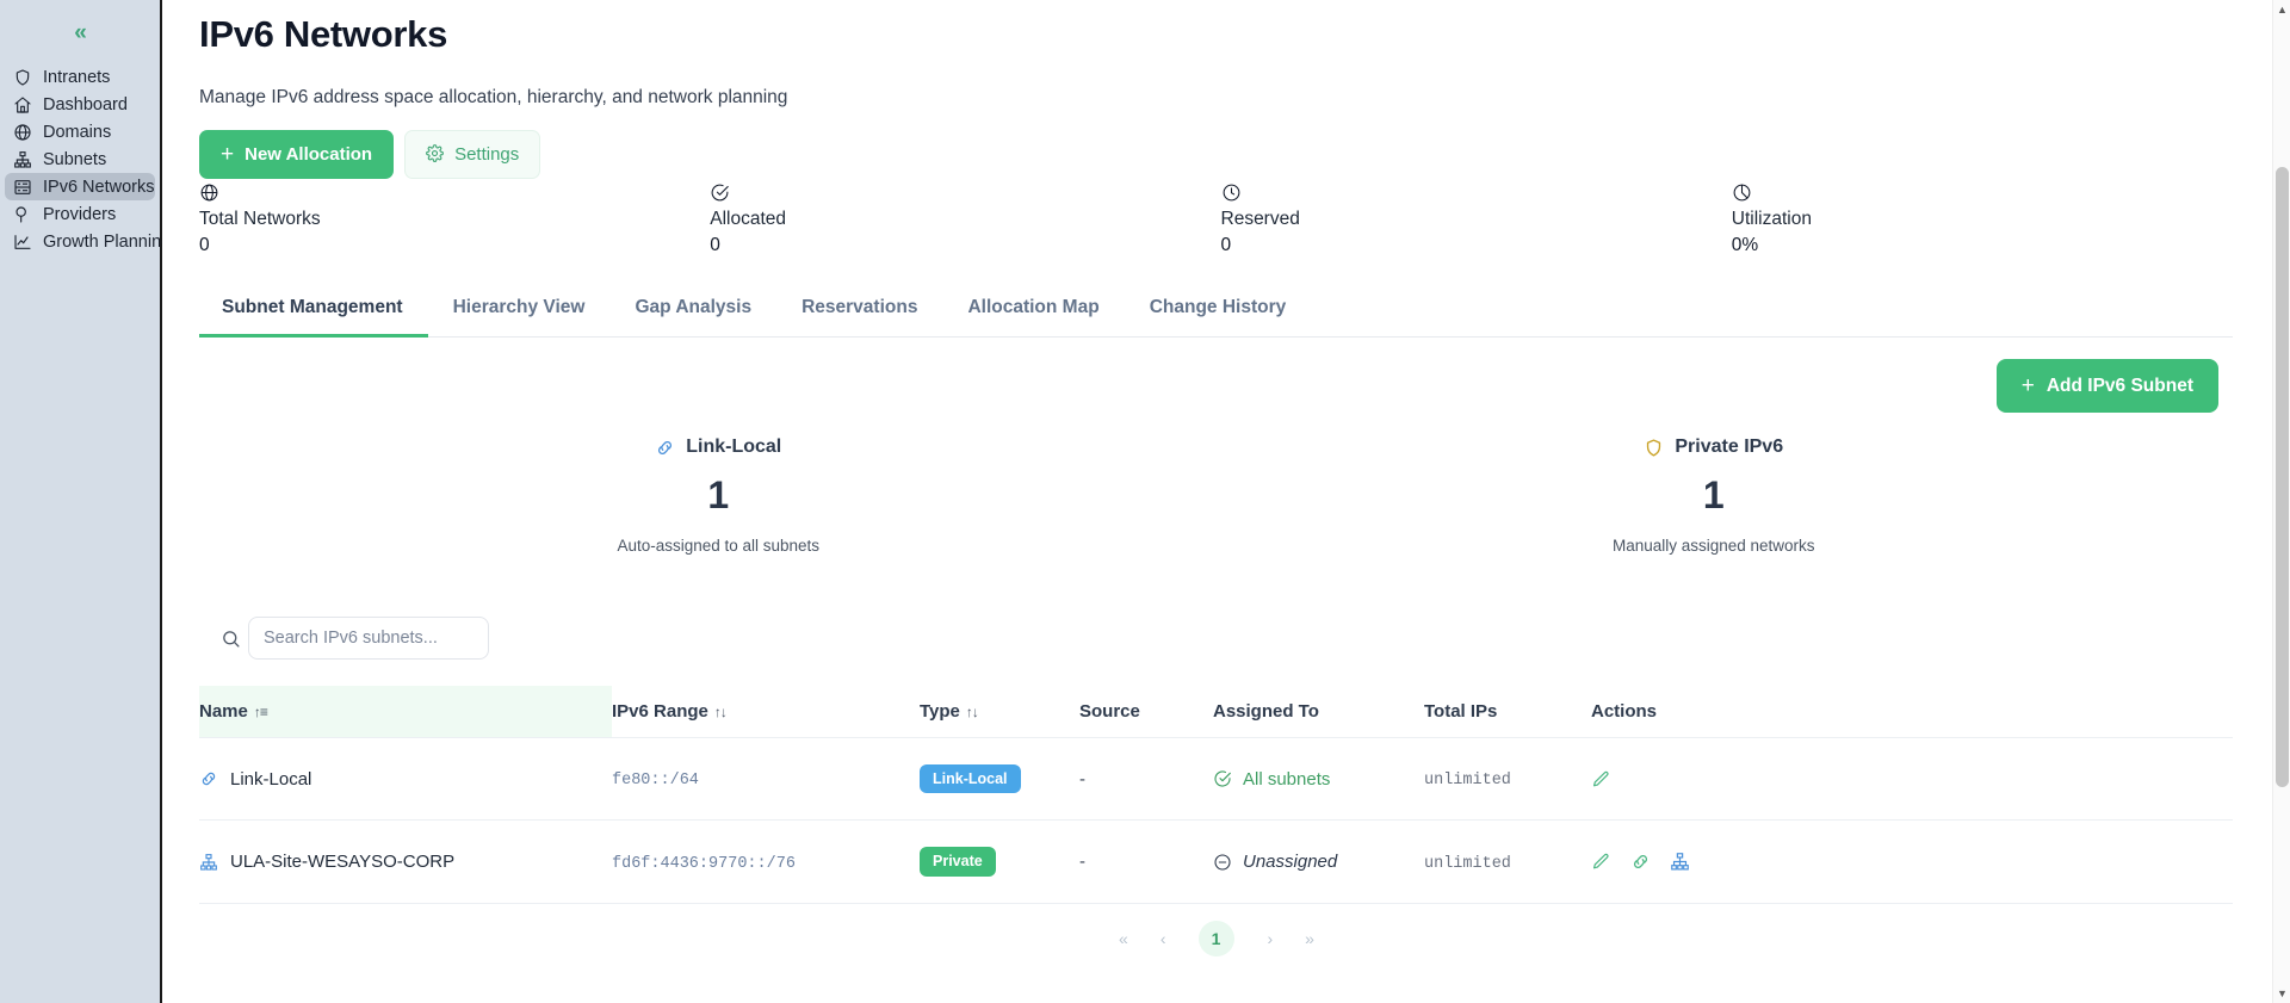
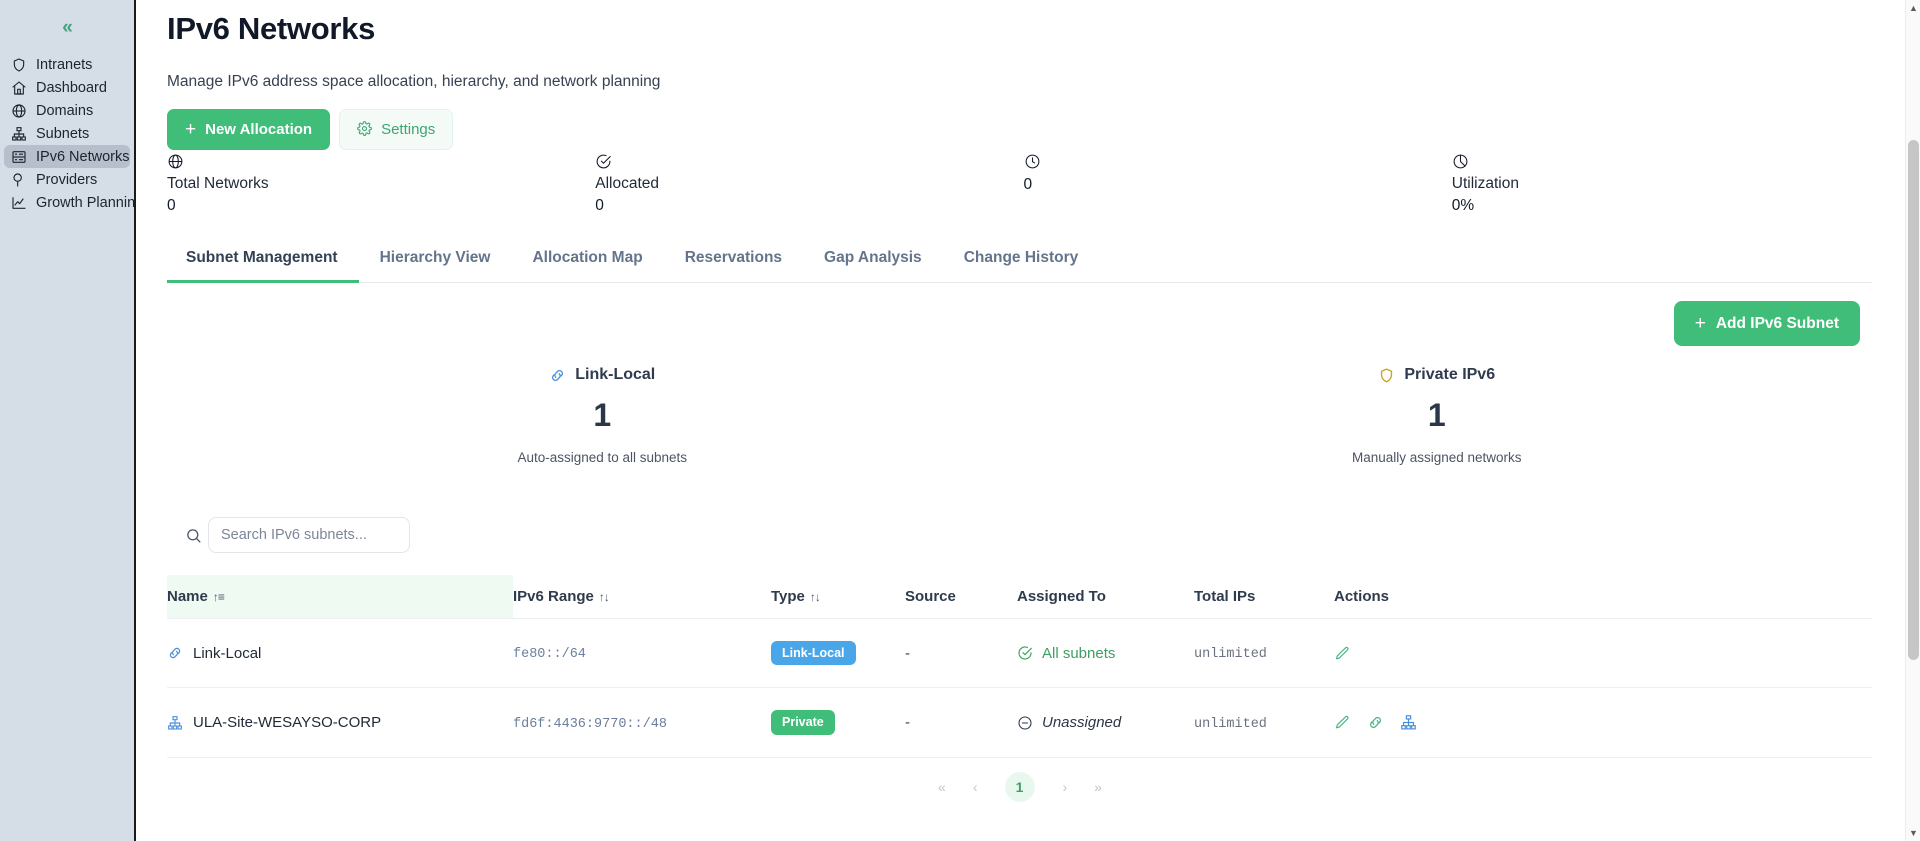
  «
  Intranets
  Dashboard
  Domains
  Subnets
  IPv6 Networks
  Providers
  Growth Plannin
  IPv6 Networks
  Manage IPv6 address space allocation, hierarchy, and network planning
  +
  New Allocation
  Settings
  Total Networks
  0
  Allocated
  0
- Reserved
  0
  Utilization
  0%
  Subnet Management
  Hierarchy View
- Gap Analysis
+ Allocation Map
  Reservations
- Allocation Map
+ Gap Analysis
  Change History
  +
  Add IPv6 Subnet
  Link-Local
  1
  Auto-assigned to all subnets
  Private IPv6
  1
  Manually assigned networks
  Search IPv6 subnets...
  Name ↑≡	IPv6 Range ↑↓	Type ↑↓	Source	Assigned To	Total IPs	Actions
  Link-Local	fe80::/64	Link-Local	-	All subnets	unlimited
- ULA-Site-WESAYSO-CORP	fd6f:4436:9770::/76	Private	-	Unassigned	unlimited
+ ULA-Site-WESAYSO-CORP	fd6f:4436:9770::/48	Private	-	Unassigned	unlimited
  «
  ‹
  1
  ›
  »
  ▲
  ▼
